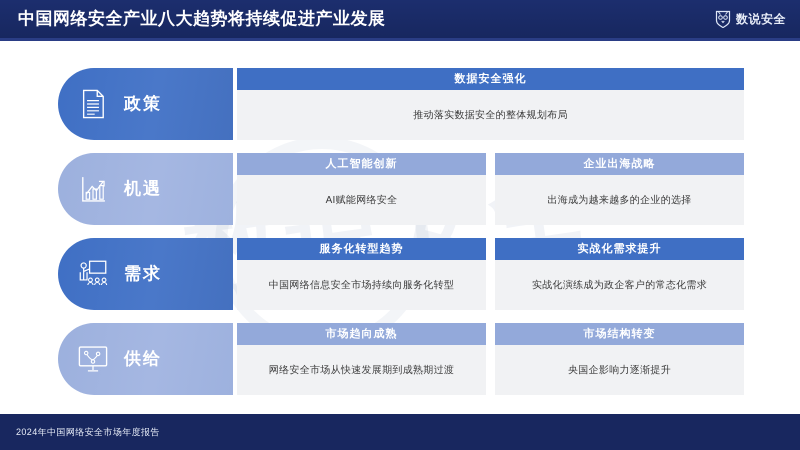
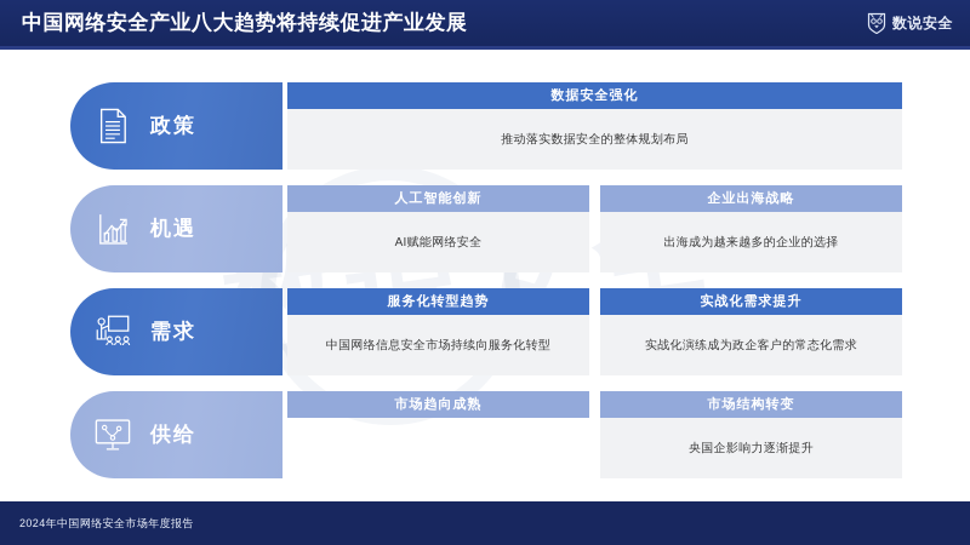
  中国网络安全产业八大趋势将持续促进产业发展
  数说安全
  政策
  数据安全强化
  推动落实数据安全的整体规划布局
  机遇
  人工智能创新
  AI赋能网络安全
  企业出海战略
  出海成为越来越多的企业的选择
  需求
  服务化转型趋势
  中国网络信息安全市场持续向服务化转型
  实战化需求提升
  实战化演练成为政企客户的常态化需求
  供给
  市场趋向成熟
- 网络安全市场从快速发展期到成熟期过渡
  市场结构转变
  央国企影响力逐渐提升
  2024年中国网络安全市场年度报告
